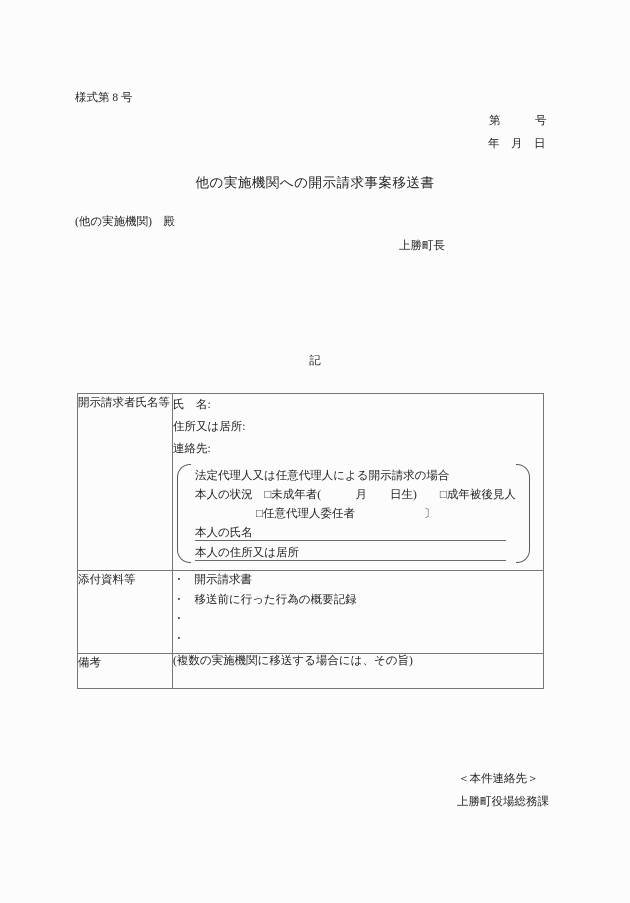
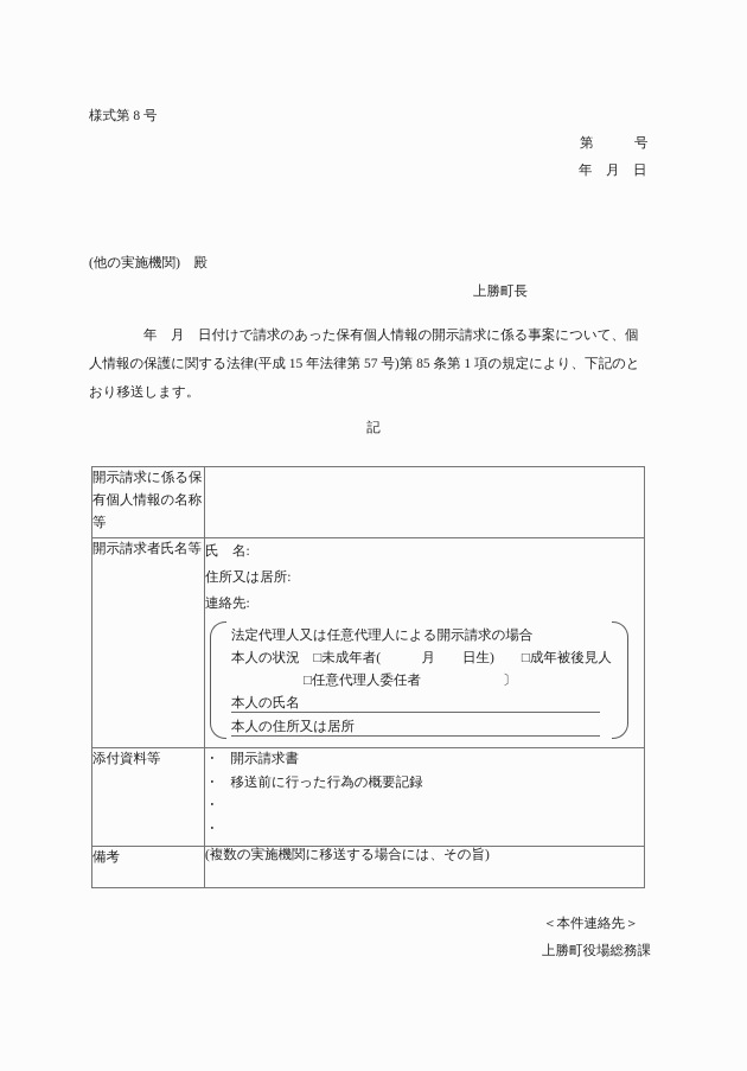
  様式第 8 号
  第 号
  年 月 日
- 他の実施機関への開示請求事案移送書
  (他の実施機関) 殿
  上勝町長
+ 年 月 日付けで請求のあった保有個人情報の開示請求に係る事案について、個
+ 人情報の保護に関する法律(平成 15 年法律第 57 号)第 85 条第 1 項の規定により、下記のと
+ おり移送します。
  記
+ 開示請求に係る保有個人情報の名称等
  開示請求者氏名等	氏 名: 住所又は居所: 連絡先: 法定代理人又は任意代理人による開示請求の場合 本人の状況 □未成年者( 月 日生) □成年被後見人 □任意代理人委任者 〕 本人の氏名 本人の住所又は居所
  添付資料等	・ 開示請求書 ・ 移送前に行った行為の概要記録 ・ ・
  備考	(複数の実施機関に移送する場合には、その旨)
  ＜本件連絡先＞
  上勝町役場総務課
